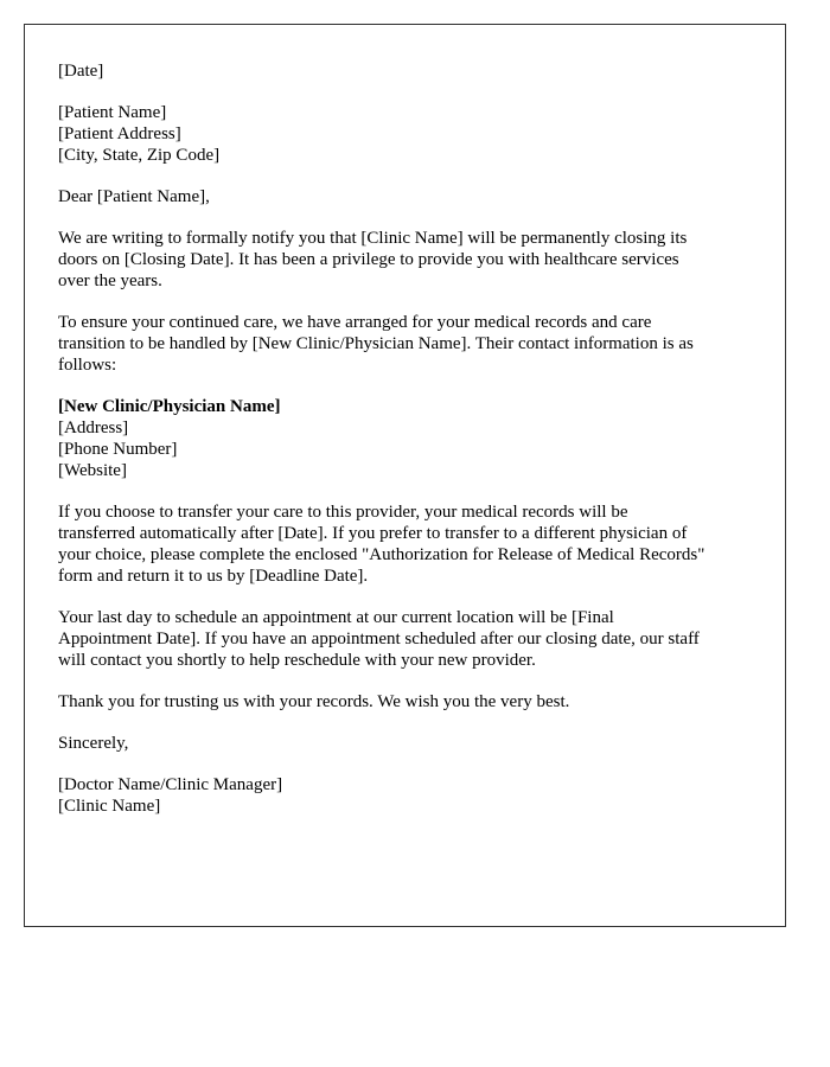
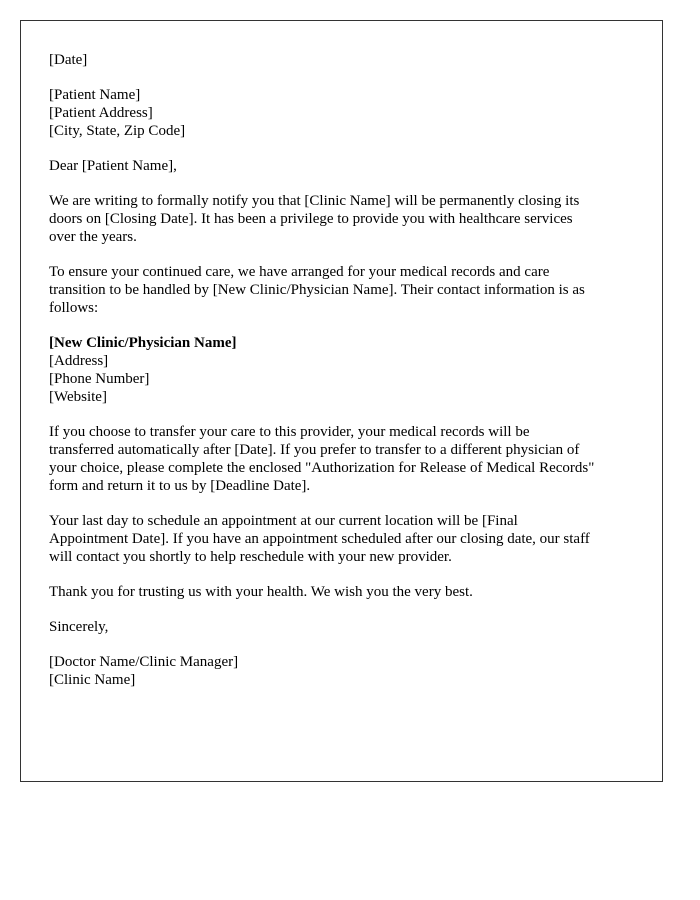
  [Date]
  [Patient Name]
  [Patient Address]
  [City, State, Zip Code]
  Dear [Patient Name],
  We are writing to formally notify you that [Clinic Name] will be permanently closing its
  doors on [Closing Date]. It has been a privilege to provide you with healthcare services
  over the years.
  To ensure your continued care, we have arranged for your medical records and care
  transition to be handled by [New Clinic/Physician Name]. Their contact information is as
  follows:
  [New Clinic/Physician Name]
  [Address]
  [Phone Number]
  [Website]
  If you choose to transfer your care to this provider, your medical records will be
  transferred automatically after [Date]. If you prefer to transfer to a different physician of
  your choice, please complete the enclosed "Authorization for Release of Medical Records"
  form and return it to us by [Deadline Date].
  Your last day to schedule an appointment at our current location will be [Final
  Appointment Date]. If you have an appointment scheduled after our closing date, our staff
  will contact you shortly to help reschedule with your new provider.
- Thank you for trusting us with your records. We wish you the very best.
+ Thank you for trusting us with your health. We wish you the very best.
  Sincerely,
  [Doctor Name/Clinic Manager]
  [Clinic Name]
